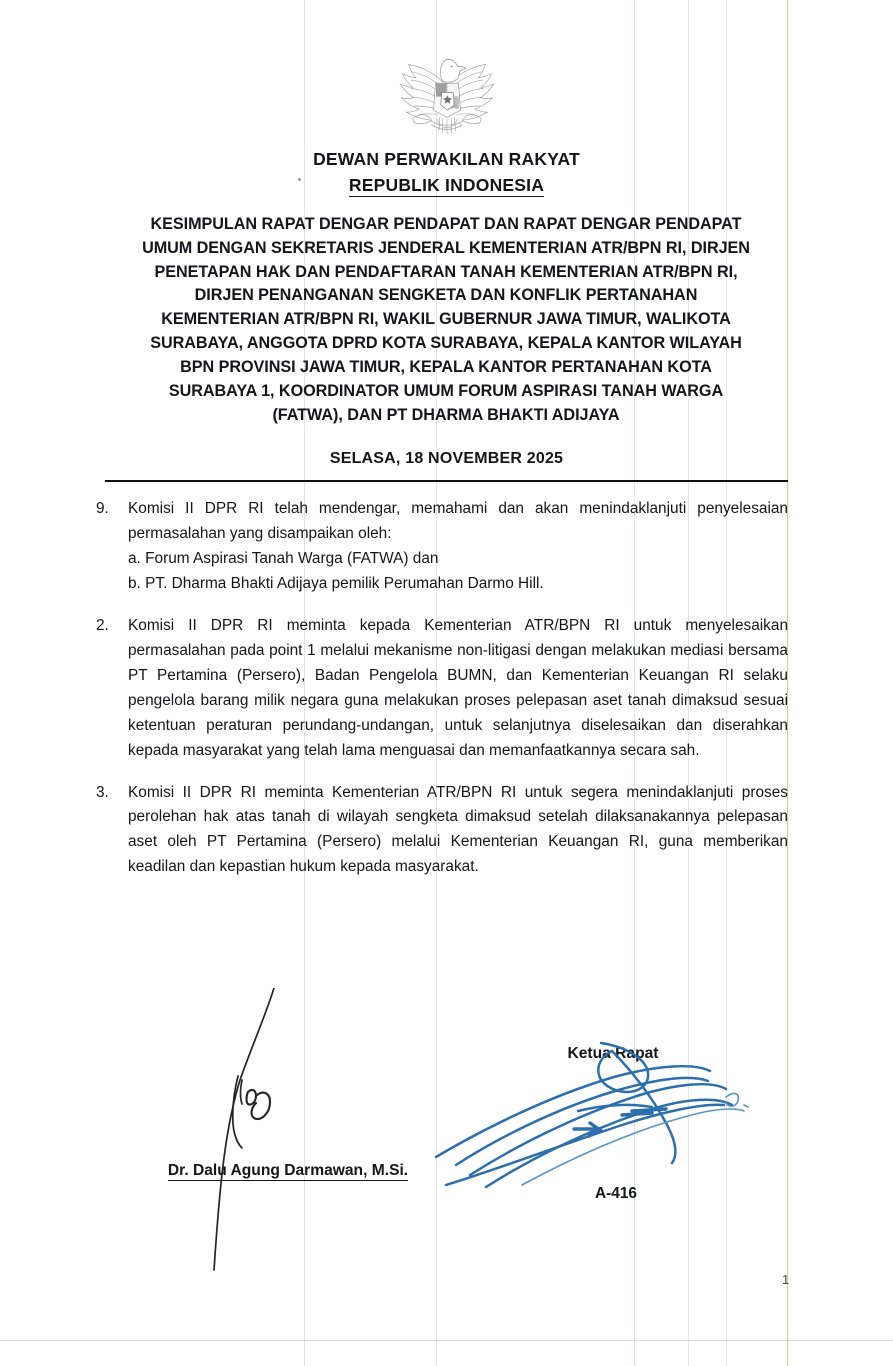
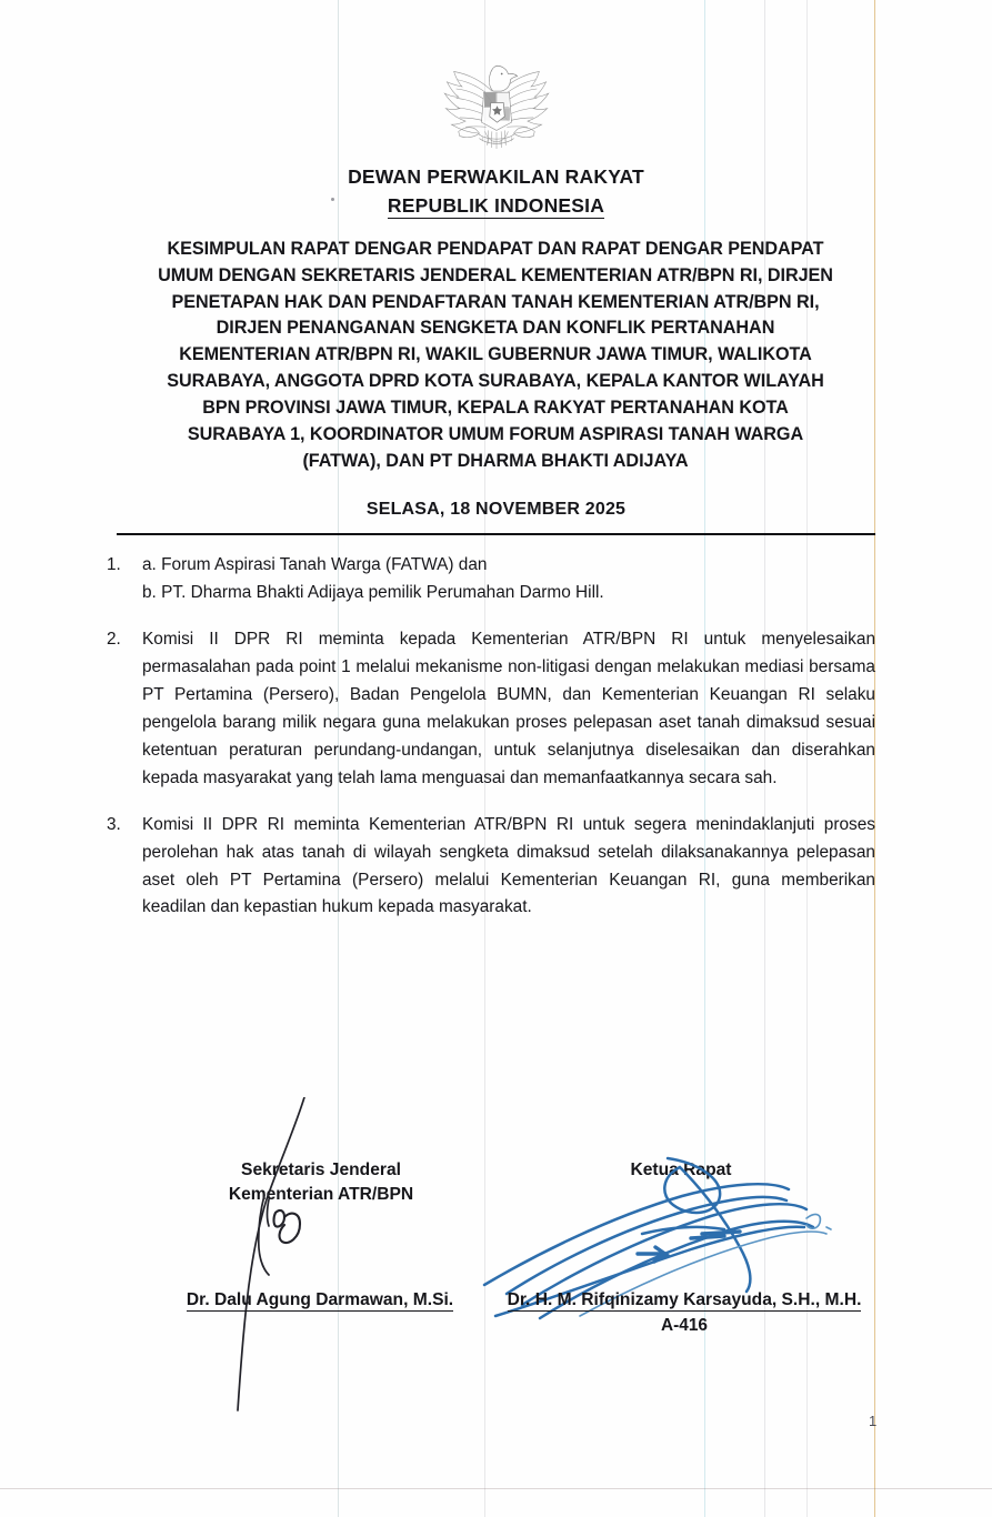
  DEWAN PERWAKILAN RAKYAT
  REPUBLIK INDONESIA
  KESIMPULAN RAPAT DENGAR PENDAPAT DAN RAPAT DENGAR PENDAPAT
  UMUM DENGAN SEKRETARIS JENDERAL KEMENTERIAN ATR/BPN RI, DIRJEN
  PENETAPAN HAK DAN PENDAFTARAN TANAH KEMENTERIAN ATR/BPN RI,
  DIRJEN PENANGANAN SENGKETA DAN KONFLIK PERTANAHAN
  KEMENTERIAN ATR/BPN RI, WAKIL GUBERNUR JAWA TIMUR, WALIKOTA
  SURABAYA, ANGGOTA DPRD KOTA SURABAYA, KEPALA KANTOR WILAYAH
- BPN PROVINSI JAWA TIMUR, KEPALA KANTOR PERTANAHAN KOTA
+ BPN PROVINSI JAWA TIMUR, KEPALA RAKYAT PERTANAHAN KOTA
  SURABAYA 1, KOORDINATOR UMUM FORUM ASPIRASI TANAH WARGA
  (FATWA), DAN PT DHARMA BHAKTI ADIJAYA
  SELASA, 18 NOVEMBER 2025
- 9.
+ 1.
- Komisi II DPR RI telah mendengar, memahami dan akan menindaklanjuti penyelesaian permasalahan yang disampaikan oleh:
  a. Forum Aspirasi Tanah Warga (FATWA) dan
  b. PT. Dharma Bhakti Adijaya pemilik Perumahan Darmo Hill.
  2.
  Komisi II DPR RI meminta kepada Kementerian ATR/BPN RI untuk menyelesaikan permasalahan pada point 1 melalui mekanisme non-litigasi dengan melakukan mediasi bersama PT Pertamina (Persero), Badan Pengelola BUMN, dan Kementerian Keuangan RI selaku pengelola barang milik negara guna melakukan proses pelepasan aset tanah dimaksud sesuai ketentuan peraturan perundang-undangan, untuk selanjutnya diselesaikan dan diserahkan kepada masyarakat yang telah lama menguasai dan memanfaatkannya secara sah.
  3.
  Komisi II DPR RI meminta Kementerian ATR/BPN RI untuk segera menindaklanjuti proses perolehan hak atas tanah di wilayah sengketa dimaksud setelah dilaksanakannya pelepasan aset oleh PT Pertamina (Persero) melalui Kementerian Keuangan RI, guna memberikan keadilan dan kepastian hukum kepada masyarakat.
+ Sekretaris Jenderal
+ Kementerian ATR/BPN
  Ketu Rpat
  Dr. Dalu Agung Darmawan, M.Si.
+ Dr. H. M. Rifqinizamy Karsayuda, S.H., M.H.
  A-416
  1
